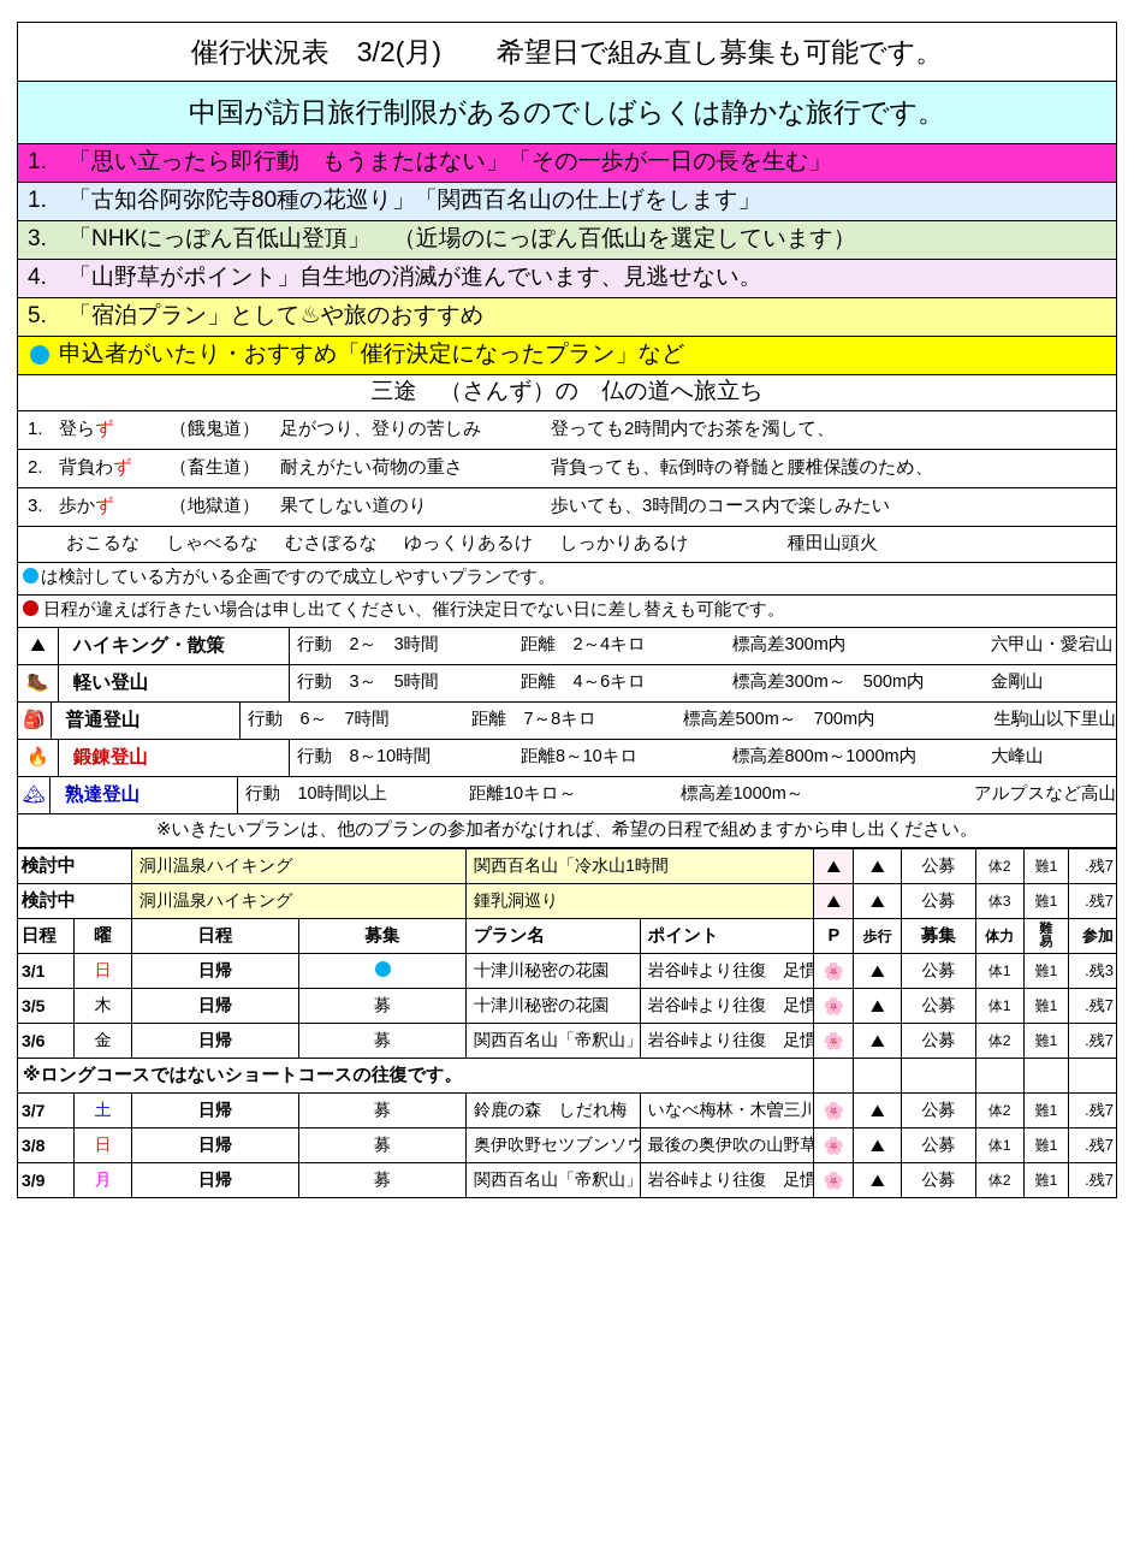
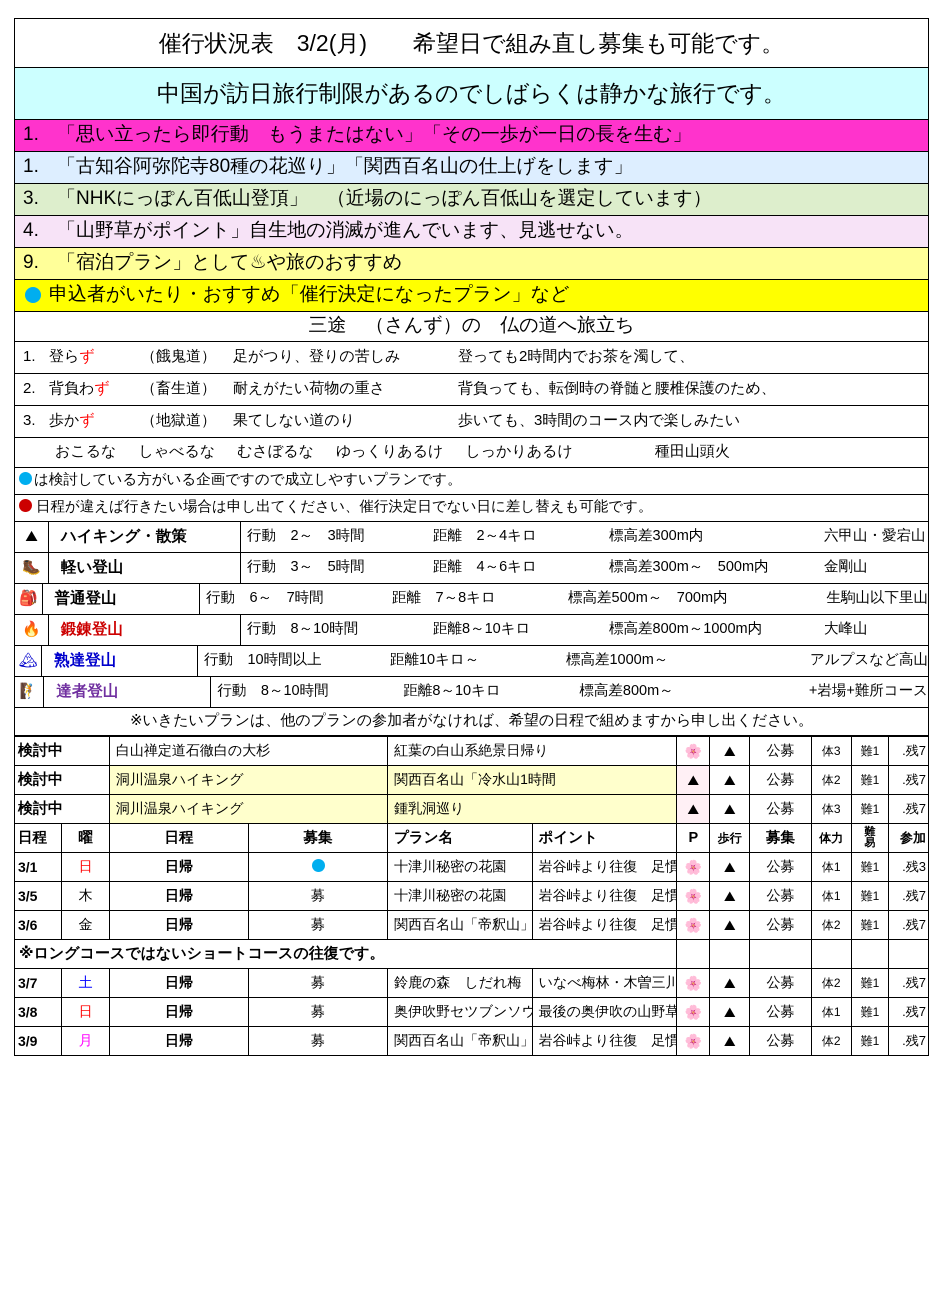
  催行状況表 3/2(月) 希望日で組み直し募集も可能です。
  中国が訪日旅行制限があるのでしばらくは静かな旅行です。
  1. 「思い立ったら即行動 もうまたはない」「その一歩が一日の長を生む」
  1. 「古知谷阿弥陀寺80種の花巡り」「関西百名山の仕上げをします」
  3. 「NHKにっぽん百低山登頂」 （近場のにっぽん百低山を選定しています）
  4. 「山野草がポイント」自生地の消滅が進んでいます、見逃せない。
- 5. 「宿泊プラン」として♨や旅のおすすめ
+ 9. 「宿泊プラン」として♨や旅のおすすめ
  申込者がいたり・おすすめ「催行決定になったプラン」など
  三途 （さんず）の 仏の道へ旅立ち
  1. 登らず （餓鬼道） 足がつり、登りの苦しみ 登っても2時間内でお茶を濁して、
  2. 背負わず （畜生道） 耐えがたい荷物の重さ 背負っても、転倒時の脊髄と腰椎保護のため、
  3. 歩かず （地獄道） 果てしない道のり 歩いても、3時間のコース内で楽しみたい
  おこるな しゃべるな むさぼるな ゆっくりあるけ しっかりあるけ 種田山頭火
  は検討している方がいる企画ですので成立しやすいプランです。
  日程が違えば行きたい場合は申し出てください、催行決定日でない日に差し替えも可能です。
  ⛰
  ハイキング・散策
  行動 2～ 3時間 距離 2～4キロ 標高差300m内 六甲山・愛宕山
  🥾
  軽い登山
  行動 3～ 5時間 距離 4～6キロ 標高差300m～ 500m内 金剛山
  🎒
  普通登山
  行動 6～ 7時間 距離 7～8キロ 標高差500m～ 700m内 生駒山以下里山
  🔥
  鍛錬登山
  行動 8～10時間 距離8～10キロ 標高差800m～1000m内 大峰山
  🏔
  熟達登山
  行動 10時間以上 距離10キロ～ 標高差1000m～ アルプスなど高山
+ 🧗
+ 達者登山
+ 行動 8～10時間 距離8～10キロ 標高差800m～ +岩場+難所コース
  ※いきたいプランは、他のプランの参加者がなければ、希望の日程で組めますから申し出ください。
+ 検討中	白山禅定道石徹白の大杉	紅葉の白山系絶景日帰り	🌸	⛰	公募	体3	難1	.残7
  検討中	洞川温泉ハイキング	関西百名山「冷水山1時間	⛰	⛰	公募	体2	難1	.残7
  検討中	洞川温泉ハイキング	鍾乳洞巡り	⛰	⛰	公募	体3	難1	.残7
  日程	曜	日程	募集	プラン名	ポイント	P	歩行	募集	体力	難 易	参加
  3/1	日	日帰		十津川秘密の花園	岩谷峠より往復 足慣	🌸	⛰	公募	体1	難1	.残3
  3/5	木	日帰	募	十津川秘密の花園	岩谷峠より往復 足慣	🌸	⛰	公募	体1	難1	.残7
  3/6	金	日帰	募	関西百名山「帝釈山」	岩谷峠より往復 足慣	🌸	⛰	公募	体2	難1	.残7
  ※ロングコースではないショートコースの往復です。
  3/7	土	日帰	募	鈴鹿の森 しだれ梅	いなべ梅林・木曽三川	🌸	⛰	公募	体2	難1	.残7
  3/8	日	日帰	募	奥伊吹野セツブンソウ	最後の奥伊吹の山野草	🌸	⛰	公募	体1	難1	.残7
  3/9	月	日帰	募	関西百名山「帝釈山」	岩谷峠より往復 足慣	🌸	⛰	公募	体2	難1	.残7
